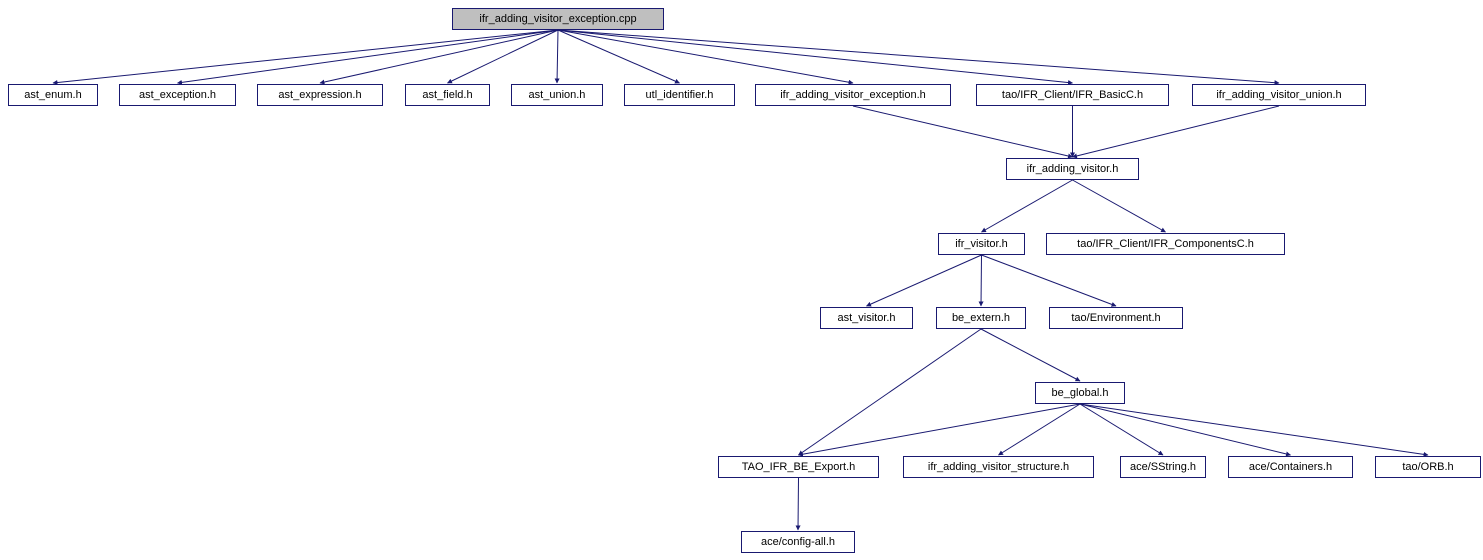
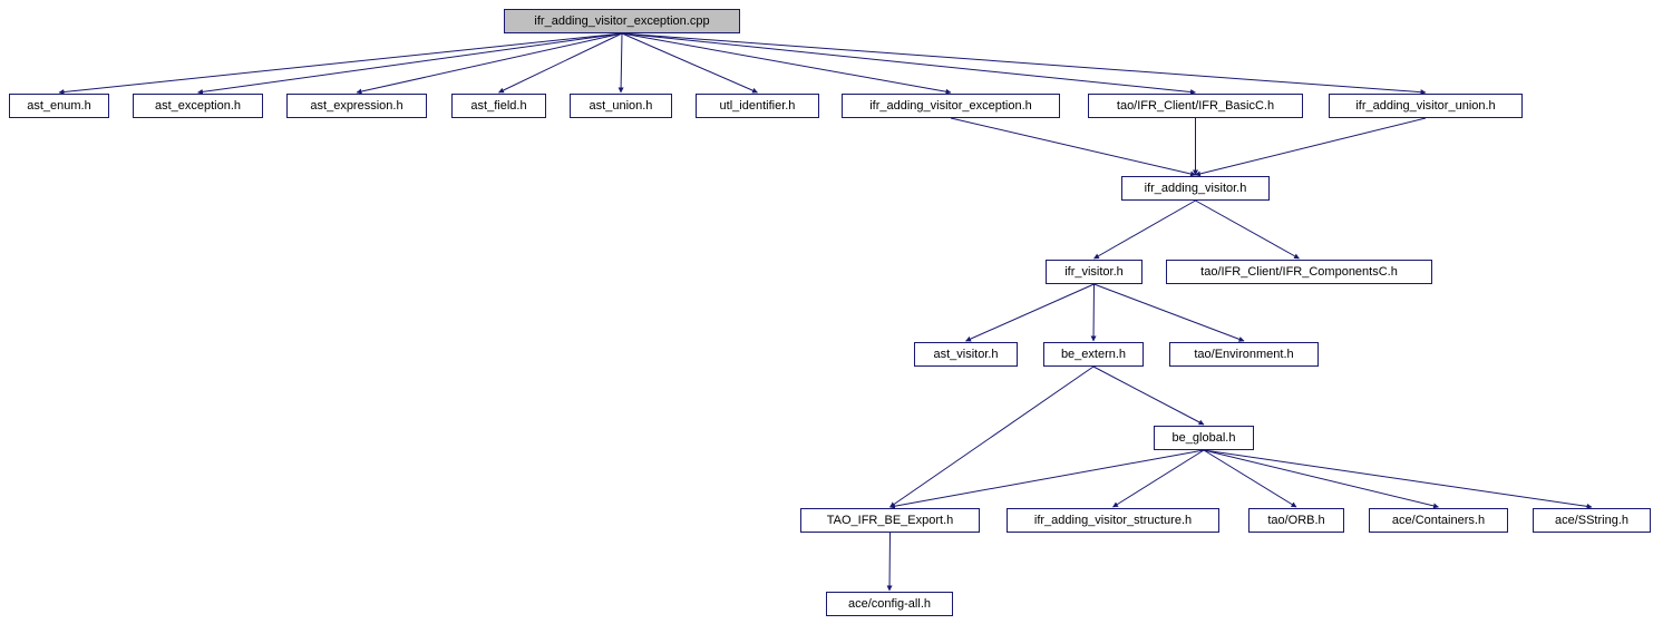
  ifr_adding_visitor_exception.cpp
  ast_enum.h
  ast_exception.h
  ast_expression.h
  ast_field.h
  ast_union.h
  utl_identifier.h
  ifr_adding_visitor_exception.h
  tao/IFR_Client/IFR_BasicC.h
  ifr_adding_visitor_union.h
  ifr_adding_visitor.h
  ifr_visitor.h
  tao/IFR_Client/IFR_ComponentsC.h
  ast_visitor.h
  be_extern.h
  tao/Environment.h
  be_global.h
  TAO_IFR_BE_Export.h
  ifr_adding_visitor_structure.h
- ace/SString.h
+ tao/ORB.h
  ace/Containers.h
- tao/ORB.h
+ ace/SString.h
  ace/config-all.h
